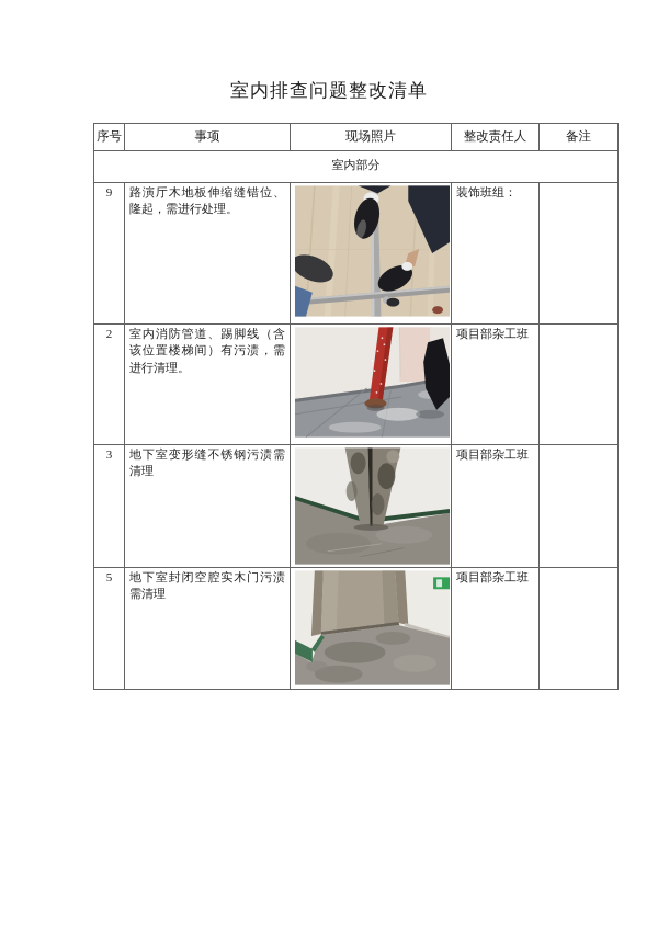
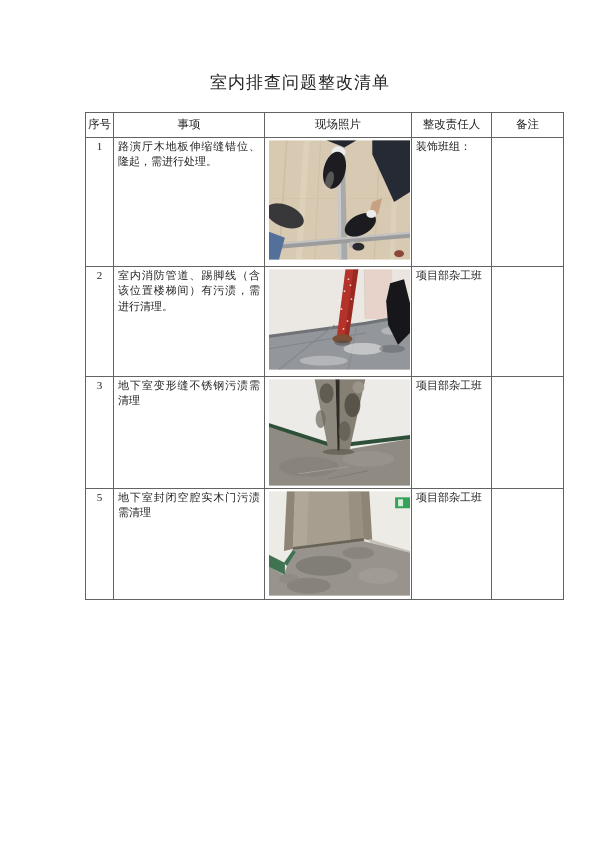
  室内排查问题整改清单
  序号	事项	现场照片	整改责任人	备注
- 室内部分
- 9	路演厅木地板伸缩缝错位、隆起，需进行处理。		装饰班组：
+ 1	路演厅木地板伸缩缝错位、隆起，需进行处理。		装饰班组：
  2	室内消防管道、踢脚线（含该位置楼梯间）有污渍，需进行清理。		项目部杂工班
  3	地下室变形缝不锈钢污渍需清理		项目部杂工班
  5	地下室封闭空腔实木门污渍需清理		项目部杂工班
